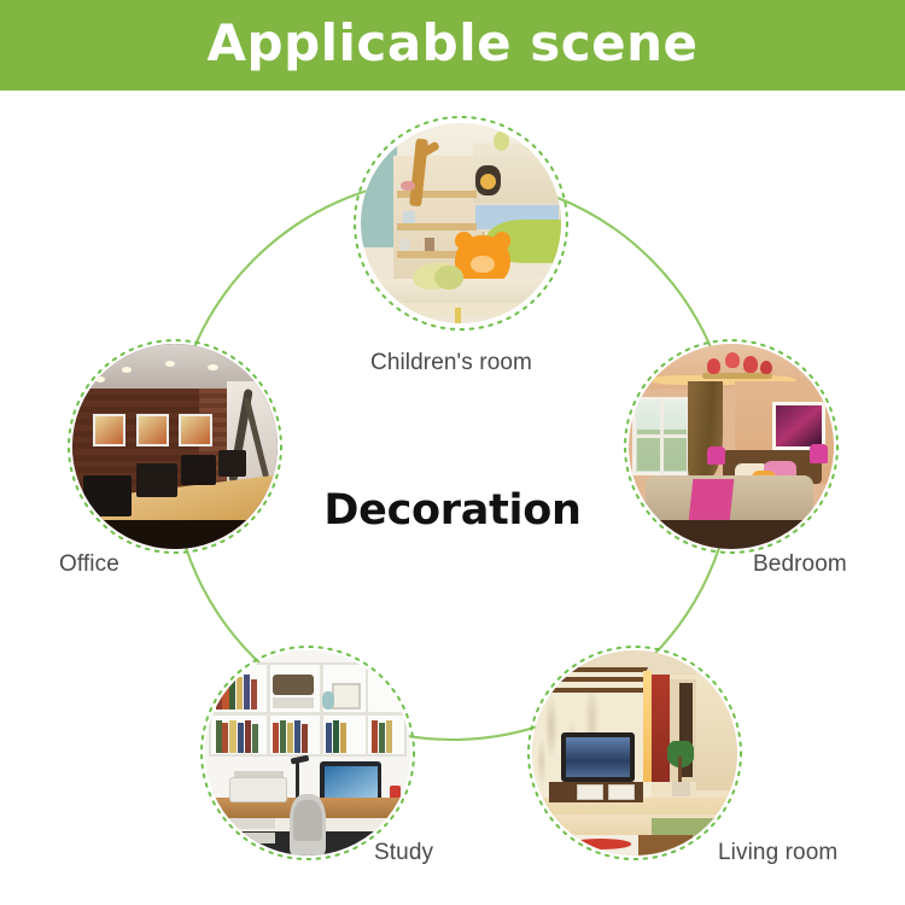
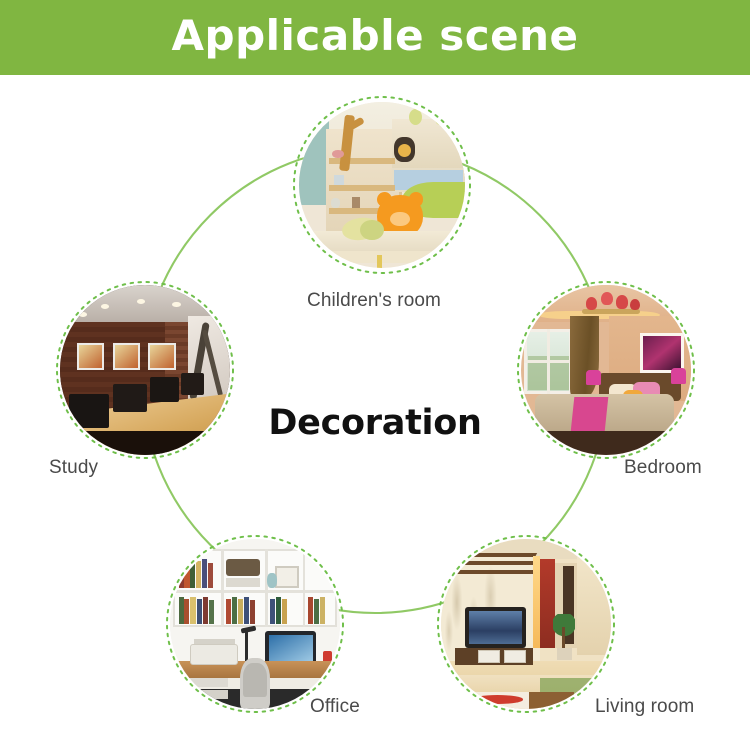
  Applicable scene
  Decoration
  Children's room
- Office
+ Study
  Bedroom
- Study
+ Office
  Living room
